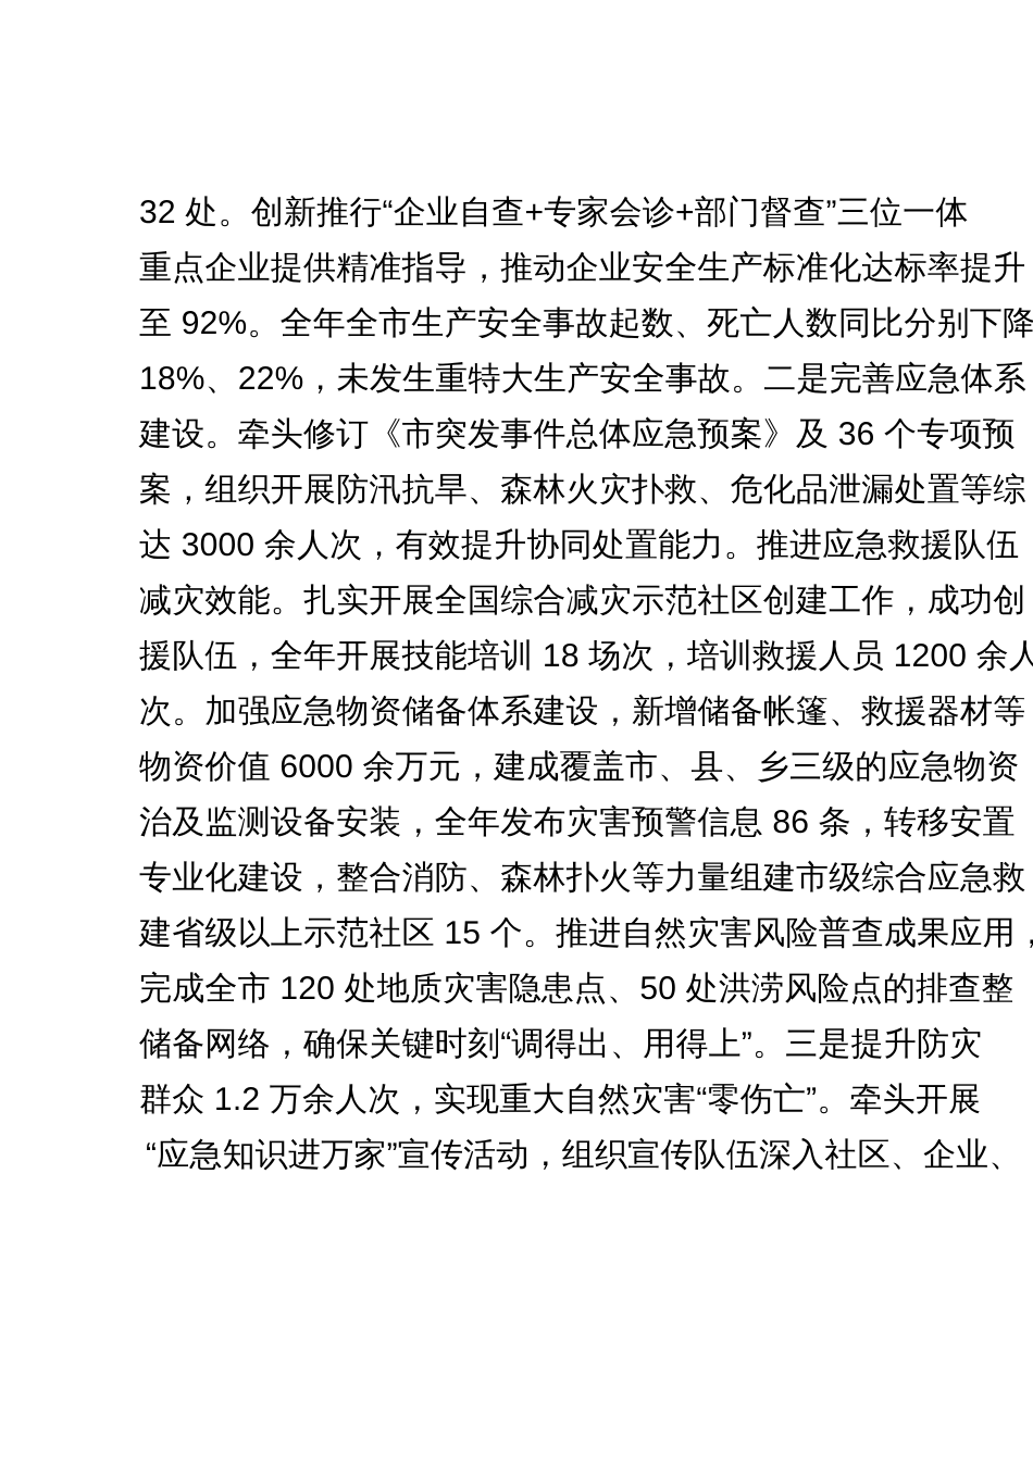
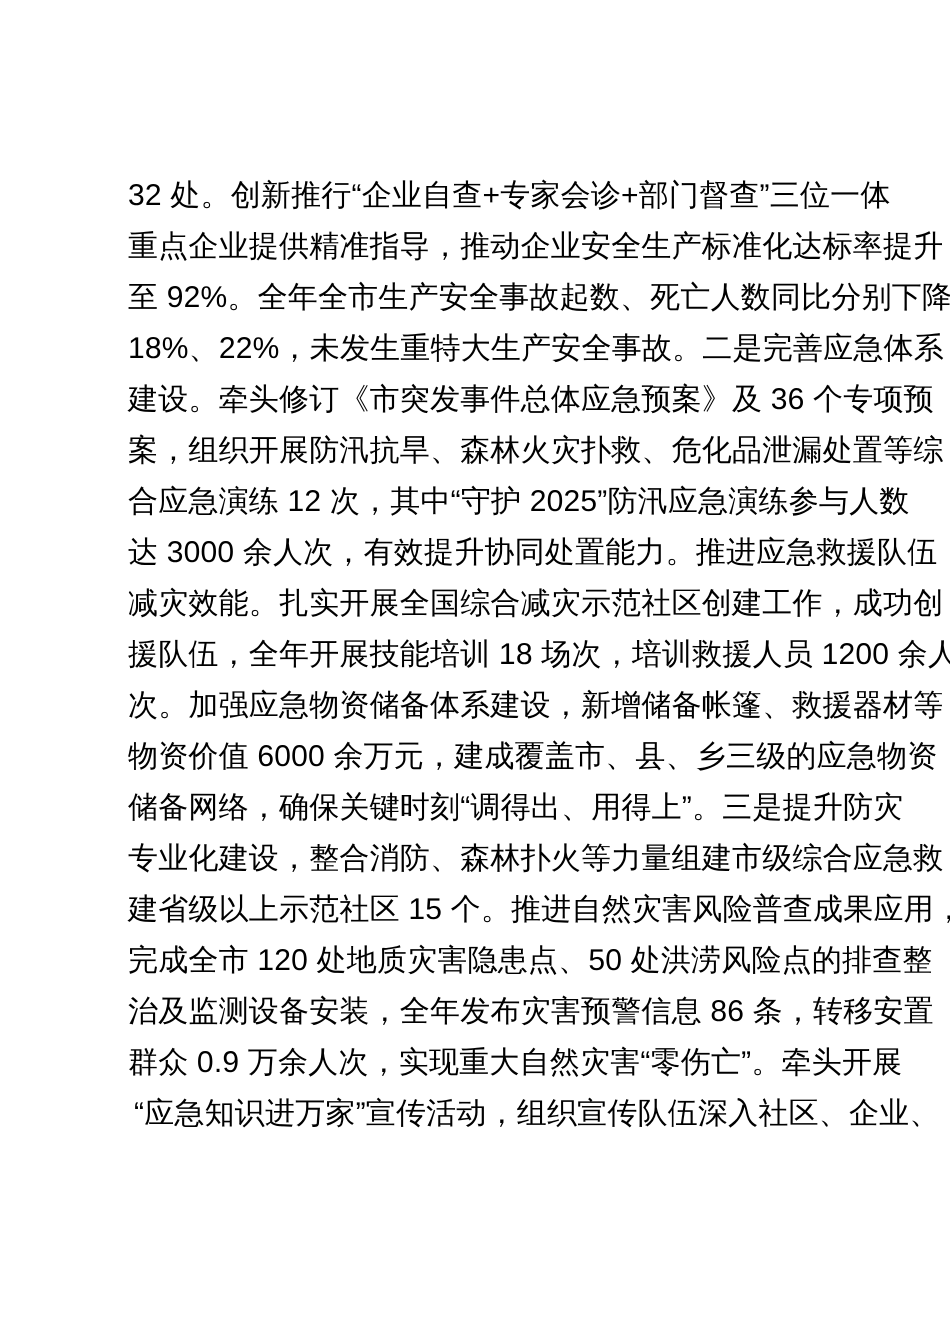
  32 处。创新推行“企业自查+专家会诊+部门督查”三位一体
  重点企业提供精准指导，推动企业安全生产标准化达标率提升
  至 92%。全年全市生产安全事故起数、死亡人数同比分别下降
  18%、22%，未发生重特大生产安全事故。二是完善应急体系
  建设。牵头修订《市突发事件总体应急预案》及 36 个专项预
  案，组织开展防汛抗旱、森林火灾扑救、危化品泄漏处置等综
+ 合应急演练 12 次，其中“守护 2025”防汛应急演练参与人数
  达 3000 余人次，有效提升协同处置能力。推进应急救援队伍
  减灾效能。扎实开展全国综合减灾示范社区创建工作，成功创
  援队伍，全年开展技能培训 18 场次，培训救援人员 1200 余人
  次。加强应急物资储备体系建设，新增储备帐篷、救援器材等
  物资价值 6000 余万元，建成覆盖市、县、乡三级的应急物资
- 治及监测设备安装，全年发布灾害预警信息 86 条，转移安置
+ 储备网络，确保关键时刻“调得出、用得上”。三是提升防灾
  专业化建设，整合消防、森林扑火等力量组建市级综合应急救
  建省级以上示范社区 15 个。推进自然灾害风险普查成果应用，
  完成全市 120 处地质灾害隐患点、50 处洪涝风险点的排查整
- 储备网络，确保关键时刻“调得出、用得上”。三是提升防灾
+ 治及监测设备安装，全年发布灾害预警信息 86 条，转移安置
- 群众 1.2 万余人次，实现重大自然灾害“零伤亡”。牵头开展
+ 群众 0.9 万余人次，实现重大自然灾害“零伤亡”。牵头开展
  “应急知识进万家”宣传活动，组织宣传队伍深入社区、企业、
